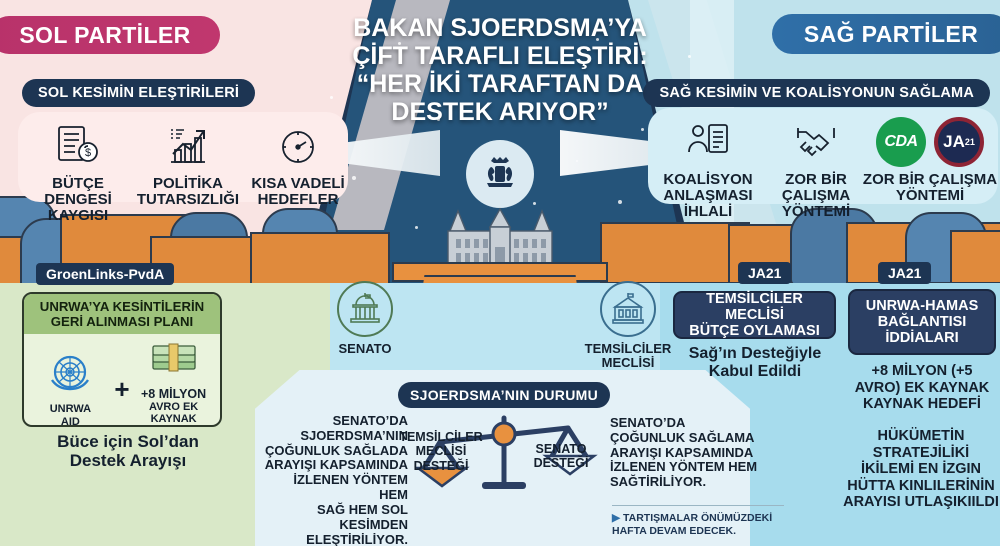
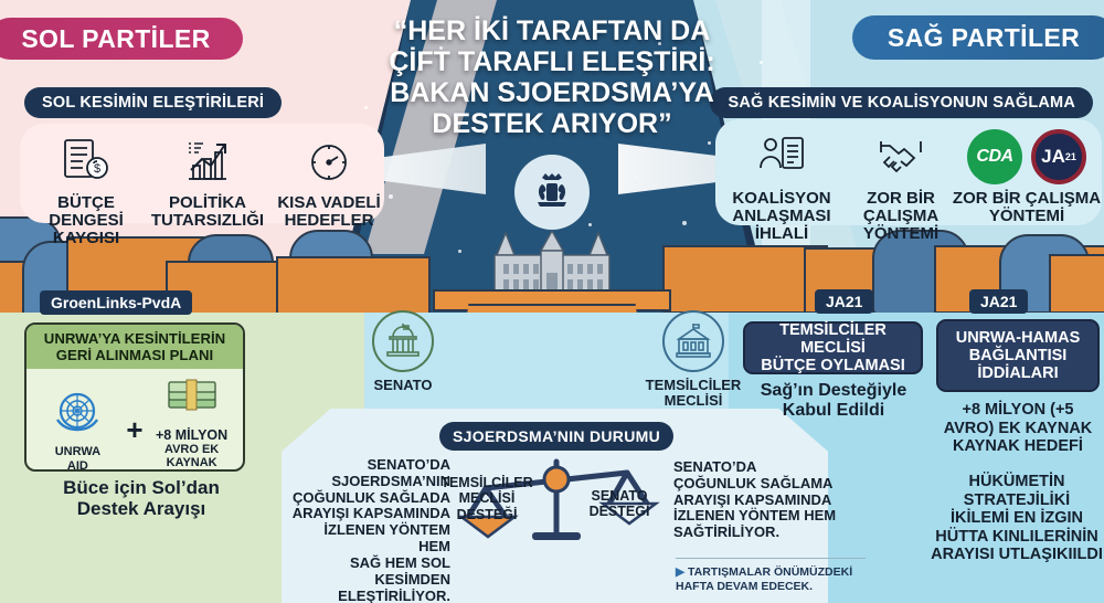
  SOL PARTİLER
  SAĞ PARTİLER
  SOL KESİMİN ELEŞTİRİLERİ
  SAĞ KESİMİN VE KOALİSYONUN SAĞLAMA
- BAKAN SJOERDSMA’YA
+ “HER İKİ TARAFTAN DA
  ÇİFT TARAFLI ELEŞTİRİ:
- “HER İKİ TARAFTAN DA
+ BAKAN SJOERDSMA’YA
  DESTEK ARIYOR”
  $
  BÜTÇE DENGESİ
  KAYGISI
  POLİTİKA
  TUTARSIZLIĞI
  KISA VADELİ
  HEDEFLER
  KOALİSYON
  ANLAŞMASI
  İHLALİ
  ZOR BİR
  ÇALIŞMA
  YÖNTEMİ
  CDA
  JA
  21
  ZOR BİR ÇALIŞMA
  YÖNTEMİ
  GroenLinks-PvdA
  UNRWA’YA KESİNTİLERİN
  GERİ ALINMASI PLANI
  UNRWA
  AID
  +
  +8 MİLYON
  AVRO EK
  Büce için Sol’dan
  Destek Arayışı
  SENATO
  TEMSİLCİLER
  MECLİSİ
  JA21
  JA21
  TEMSİLCİLER MECLİSİ
  BÜTÇE OYLAMASI
  Sağ’ın Desteğiyle
  Kabul Edildi
  UNRWA-HAMAS
  BAĞLANTISI
  İDDİALARI
  +8 MİLYON (+5
  AVRO) EK KAYNAK
  KAYNAK HEDEFİ
  HÜKÜMETİN
  STRATEJİLİKİ
  İKİLEMİ EN İZGIN
  HÜTTA KINLILERİNİN
  ARAYISI UTLAŞIKIILDI
  SJOERDSMA’NIN DURUMU
  TEMSİLCİLER
  MECLİSİ
  DESTEĞİ
  SENATO
  DESTEĞİ
  SENATO’DA
  SJOERDSMA’NIN
  ÇOĞUNLUK SAĞLADA
  ARAYIŞI KAPSAMINDA
  İZLENEN YÖNTEM HEM
  SAĞ HEM SOL KESİMDEN
  ELEŞTİRİLİYOR.
  SENATO’DA
  ÇOĞUNLUK SAĞLAMA
  ARAYIŞI KAPSAMINDA
  İZLENEN YÖNTEM HEM
  SAĞTİRİLİYOR.
  ▶ TARTIŞMALAR ÖNÜMÜZDEKİ
  HAFTA DEVAM EDECEK.
